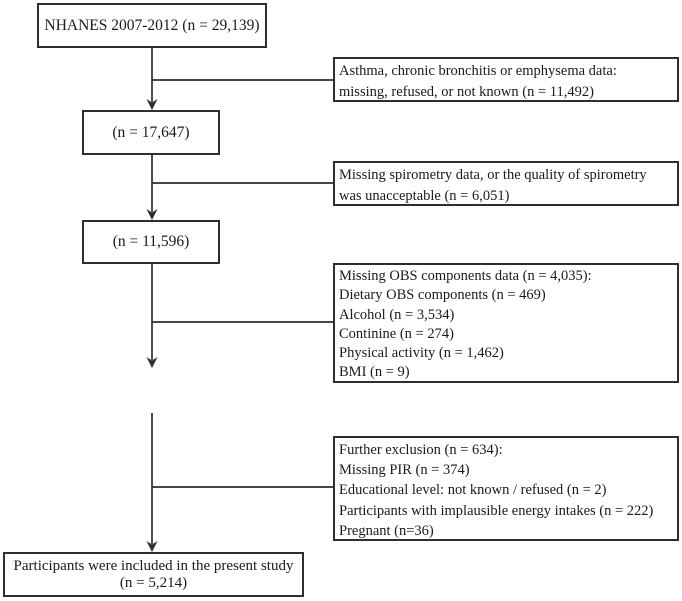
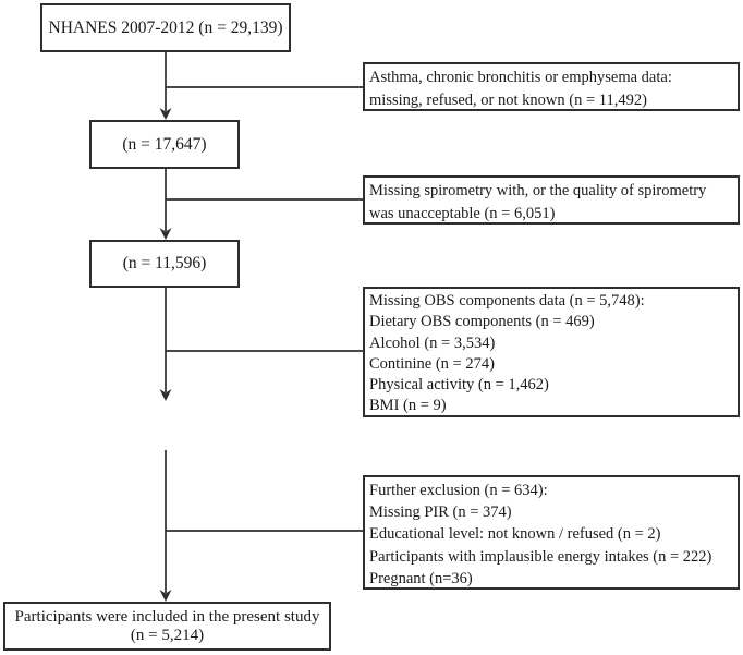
  NHANES 2007-2012 (n = 29,139)
  (n = 17,647)
  (n = 11,596)
  Participants were included in the present study
  (n = 5,214)
  Asthma, chronic bronchitis or emphysema data:
  missing, refused, or not known (n = 11,492)
- Missing spirometry data, or the quality of spirometry
+ Missing spirometry with, or the quality of spirometry
  was unacceptable (n = 6,051)
- Missing OBS components data (n = 4,035):
+ Missing OBS components data (n = 5,748):
  Dietary OBS components (n = 469)
  Alcohol (n = 3,534)
  Continine (n = 274)
  Physical activity (n = 1,462)
  BMI (n = 9)
  Further exclusion (n = 634):
  Missing PIR (n = 374)
  Educational level: not known / refused (n = 2)
  Participants with implausible energy intakes (n = 222)
  Pregnant (n=36)
